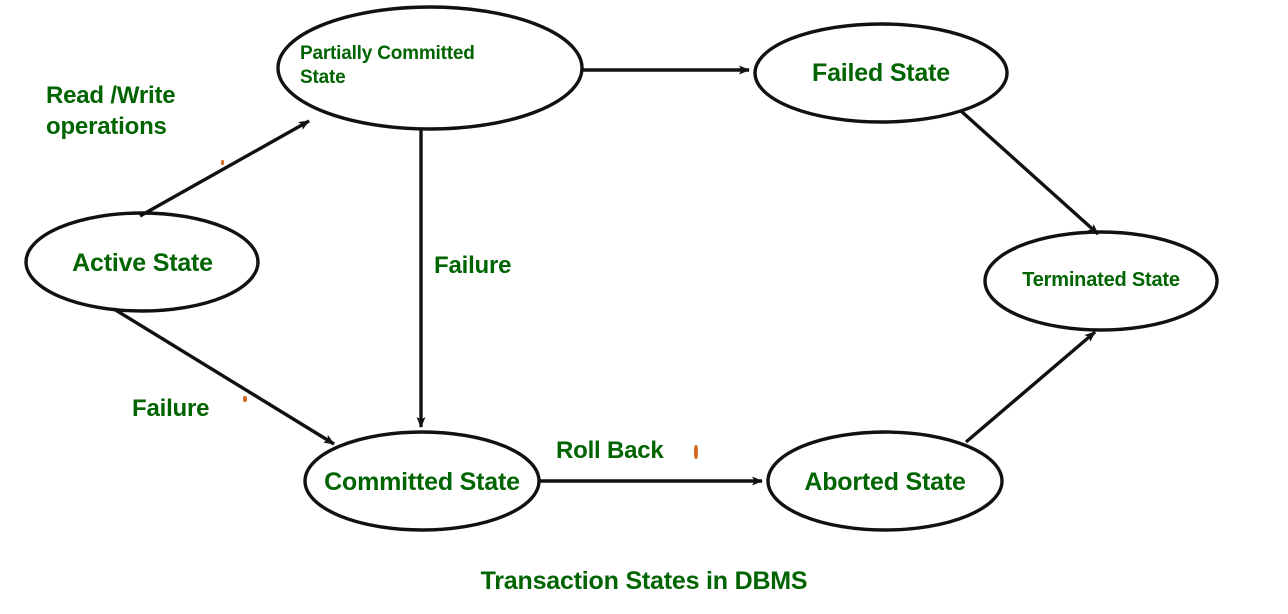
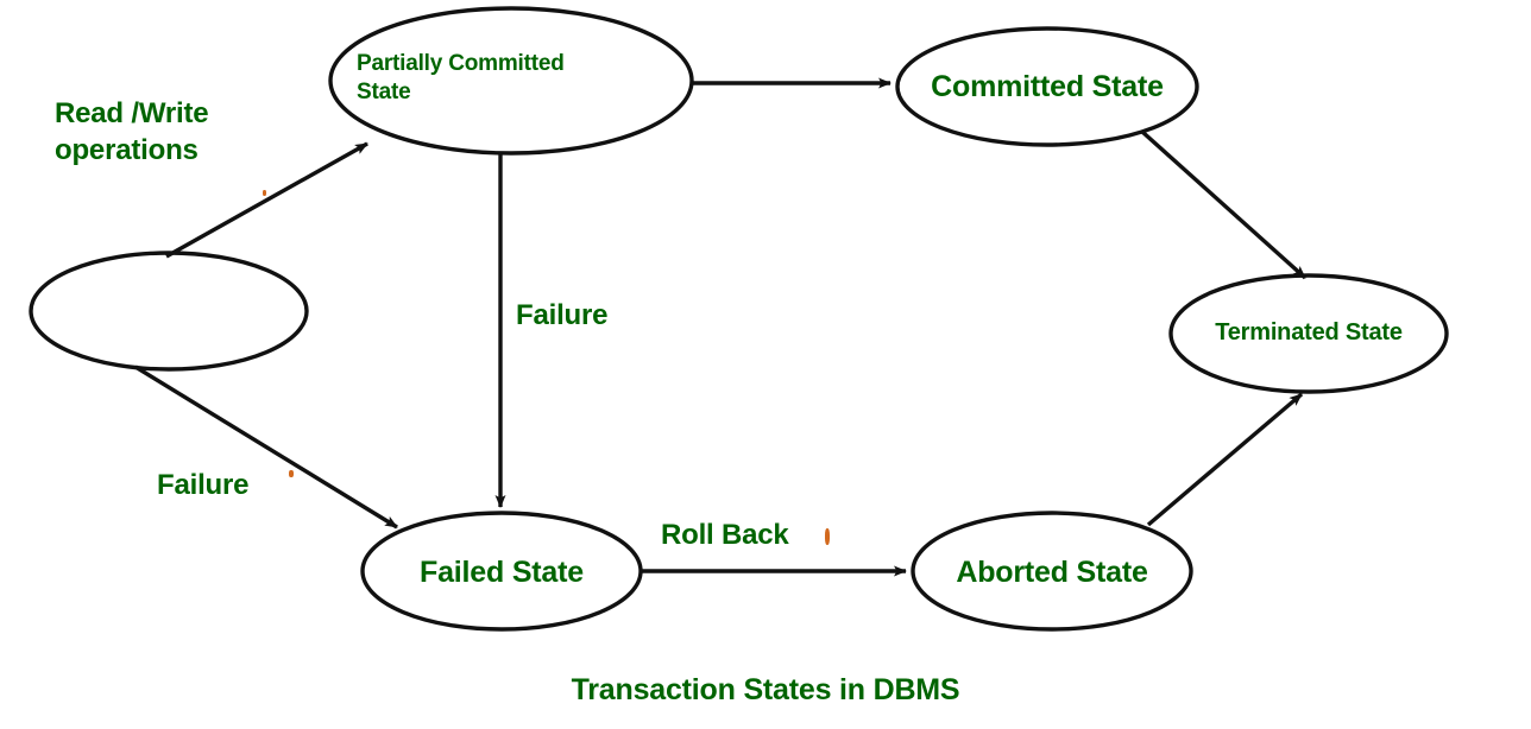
- Active State
  Partially Committed
  State
- Failed State
+ Committed State
  Terminated State
- Committed State
+ Failed State
  Aborted State
  Read /Write
  operations
  Failure
  Failure
  Roll Back
  Transaction States in DBMS
